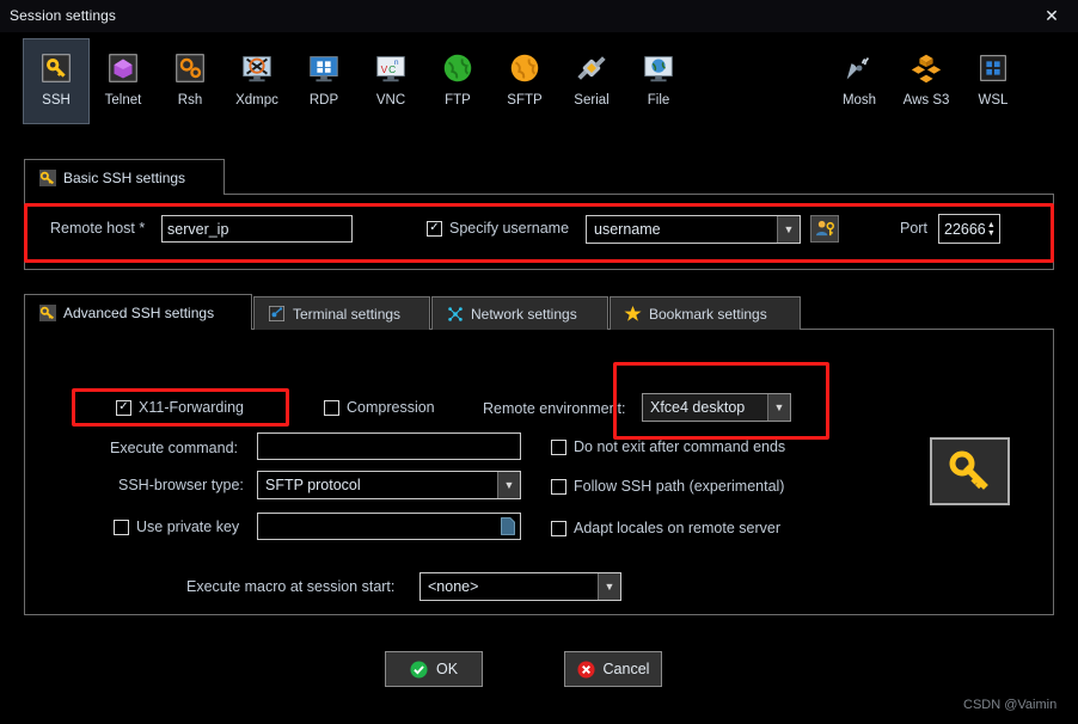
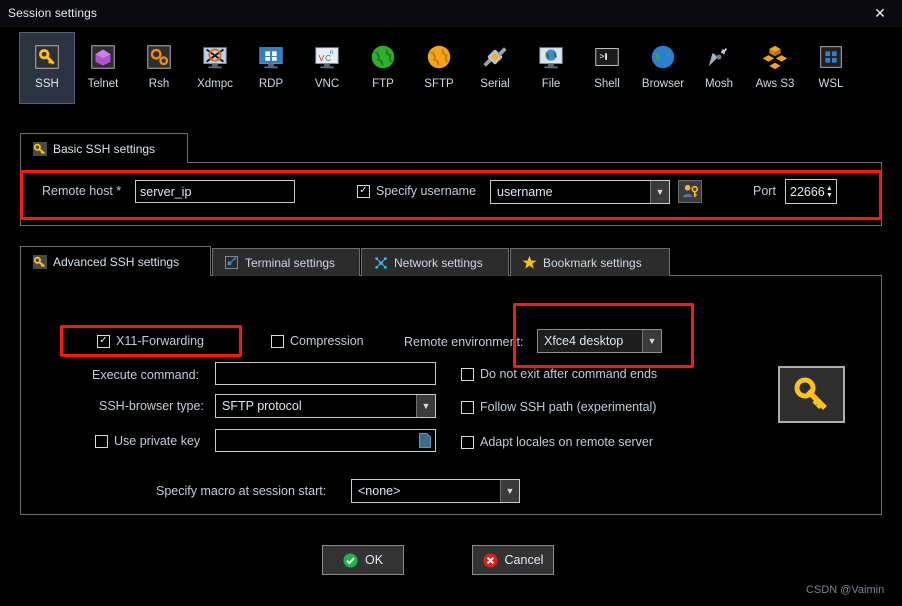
  Session settings
  ✕
  SSH
  Telnet
  Rsh
  Xdmpc
  RDP
  V
  C
  VNC
  FTP
  SFTP
  Serial
  File
+ >
+ Shell
+ Browser
  Mosh
  Aws S3
  WSL
  Basic SSH settings
  Remote host *
  server_ip
  ✓
  Specify username
  username
  ▼
  Port
  22666
  Advanced SSH settings
  Terminal settings
  Network settings
  Bookmark settings
  ✓
  X11-Forwarding
  Compression
  Remote environment:
  Xfce4 desktop
  ▼
  Execute command:
  Do not exit after command ends
  SSH-browser type:
  SFTP protocol
  ▼
  Follow SSH path (experimental)
  Use private key
  Adapt locales on remote server
- Execute macro at session start:
+ Specify macro at session start:
  <none>
  ▼
  OK
  Cancel
  CSDN @Vaimin
